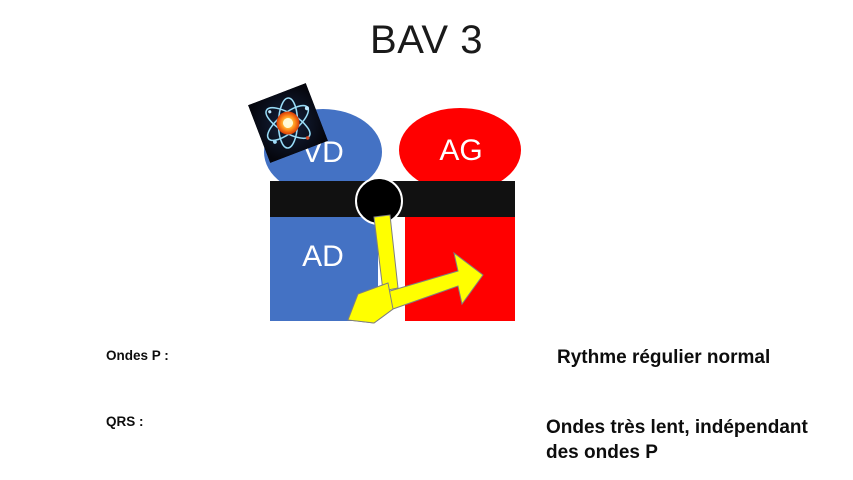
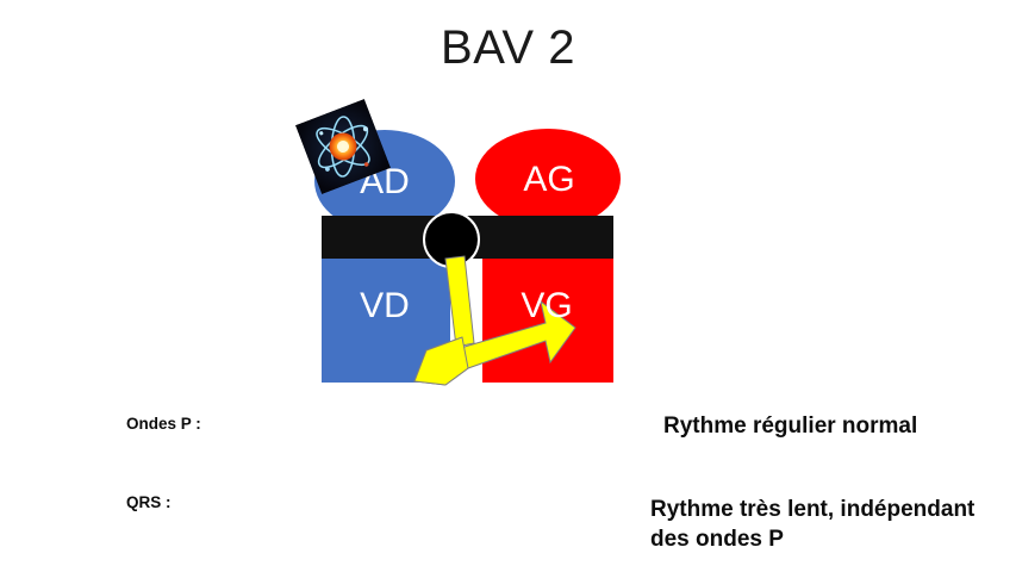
- BAV 3
+ BAV 2
- VD
+ AD
  AG
- AD
+ VD
+ VG
  Ondes P :
  Rythme régulier normal
  QRS :
- Ondes très lent, indépendant des ondes P
+ Rythme très lent, indépendant des ondes P
